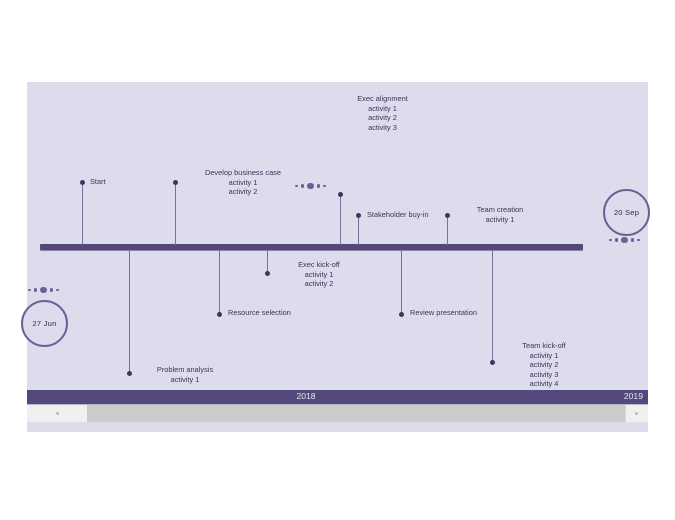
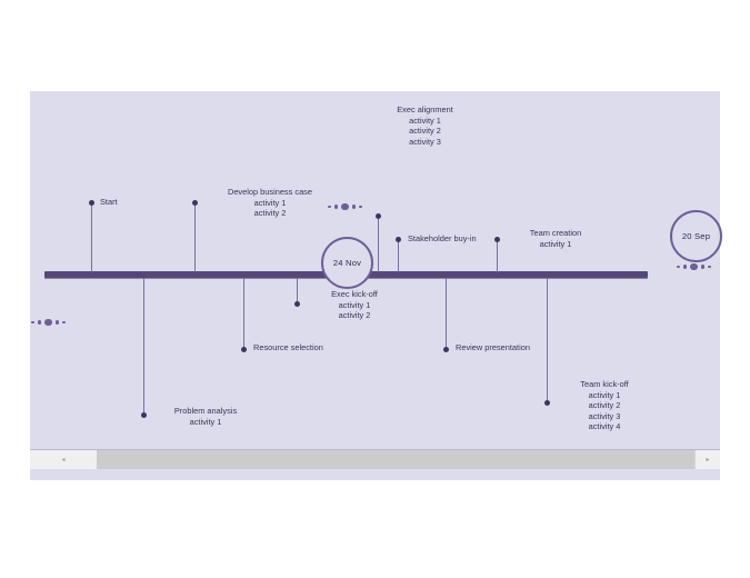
  Start
  Develop business case
  activity 1
  activity 2
  Exec alignment
  activity 1
  activity 2
  activity 3
  Stakeholder buy-in
  Team creation
  activity 1
  Problem analysis
  activity 1
  Resource selection
  Exec kick-off
  activity 1
  activity 2
  Review presentation
  Team kick-off
  activity 1
  activity 2
  activity 3
  activity 4
+ 24 Nov
  20 Sep
- 27 Jun
- 2018
- 2019
